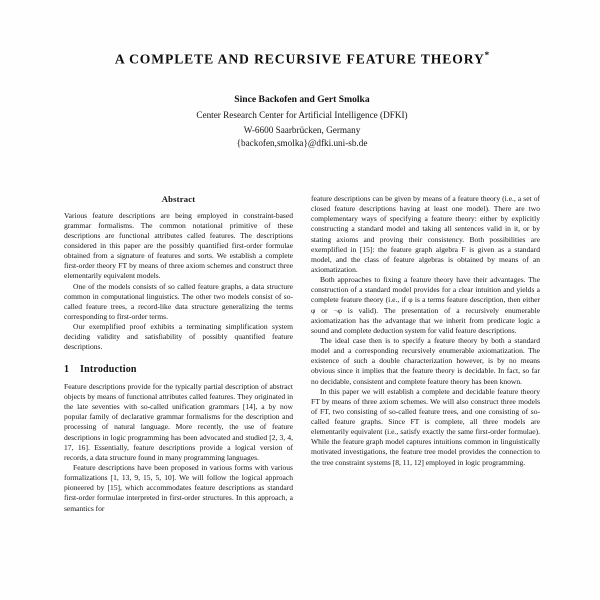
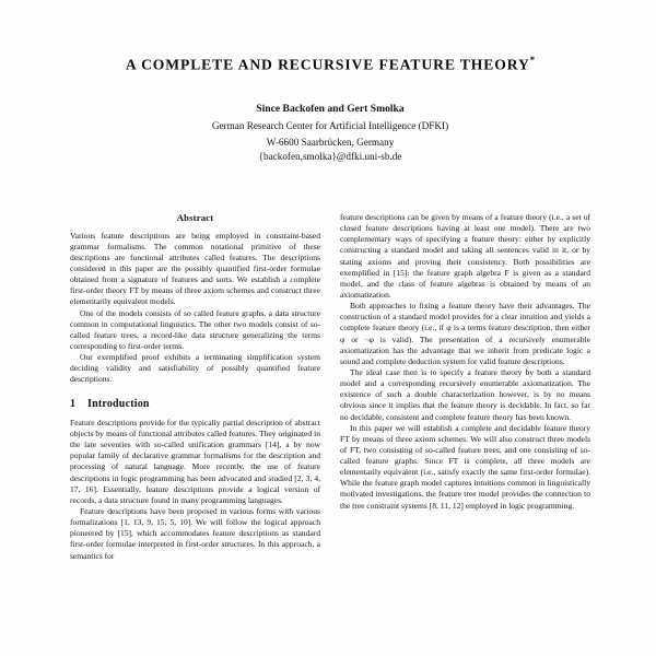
  A COMPLETE AND RECURSIVE FEATURE THEORY*
  Since Backofen and Gert Smolka
- Center Research Center for Artificial Intelligence (DFKI)
+ German Research Center for Artificial Intelligence (DFKI)
  W-6600 Saarbrücken, Germany
  {backofen,smolka}@dfki.uni-sb.de
  Abstract
  Various feature descriptions are being employed in constraint-based grammar formalisms. The common notational primitive of these descriptions are functional attributes called features. The descriptions considered in this paper are the possibly quantified first-order formulae obtained from a signature of features and sorts. We establish a complete first-order theory FT by means of three axiom schemes and construct three elementarily equivalent models.
  One of the models consists of so called feature graphs, a data structure common in computational linguistics. The other two models consist of so-called feature trees, a record-like data structure generalizing the terms corresponding to first-order terms.
  Our exemplified proof exhibits a terminating simplification system deciding validity and satisfiability of possibly quantified feature descriptions.
  1 Introduction
  Feature descriptions provide for the typically partial description of abstract objects by means of functional attributes called features. They originated in the late seventies with so-called unification grammars [14], a by now popular family of declarative grammar formalisms for the description and processing of natural language. More recently, the use of feature descriptions in logic programming has been advocated and studied [2, 3, 4, 17, 16]. Essentially, feature descriptions provide a logical version of records, a data structure found in many programming languages.
  Feature descriptions have been proposed in various forms with various formalizations [1, 13, 9, 15, 5, 10]. We will follow the logical approach pioneered by [15], which accommodates feature descriptions as standard first-order formulae interpreted in first-order structures. In this approach, a semantics for
  feature descriptions can be given by means of a feature theory (i.e., a set of closed feature descriptions having at least one model). There are two complementary ways of specifying a feature theory: either by explicitly constructing a standard model and taking all sentences valid in it, or by stating axioms and proving their consistency. Both possibilities are exemplified in [15]: the feature graph algebra F is given as a standard model, and the class of feature algebras is obtained by means of an axiomatization.
  Both approaches to fixing a feature theory have their advantages. The construction of a standard model provides for a clear intuition and yields a complete feature theory (i.e., if φ is a terms feature description, then either φ or ¬φ is valid). The presentation of a recursively enumerable axiomatization has the advantage that we inherit from predicate logic a sound and complete deduction system for valid feature descriptions.
  The ideal case then is to specify a feature theory by both a standard model and a corresponding recursively enumerable axiomatization. The existence of such a double characterization however, is by no means obvious since it implies that the feature theory is decidable. In fact, so far no decidable, consistent and complete feature theory has been known.
  In this paper we will establish a complete and decidable feature theory FT by means of three axiom schemes. We will also construct three models of FT, two consisting of so-called feature trees, and one consisting of so-called feature graphs. Since FT is complete, all three models are elementarily equivalent (i.e., satisfy exactly the same first-order formulae). While the feature graph model captures intuitions common in linguistically motivated investigations, the feature tree model provides the connection to the tree constraint systems [8, 11, 12] employed in logic programming.
